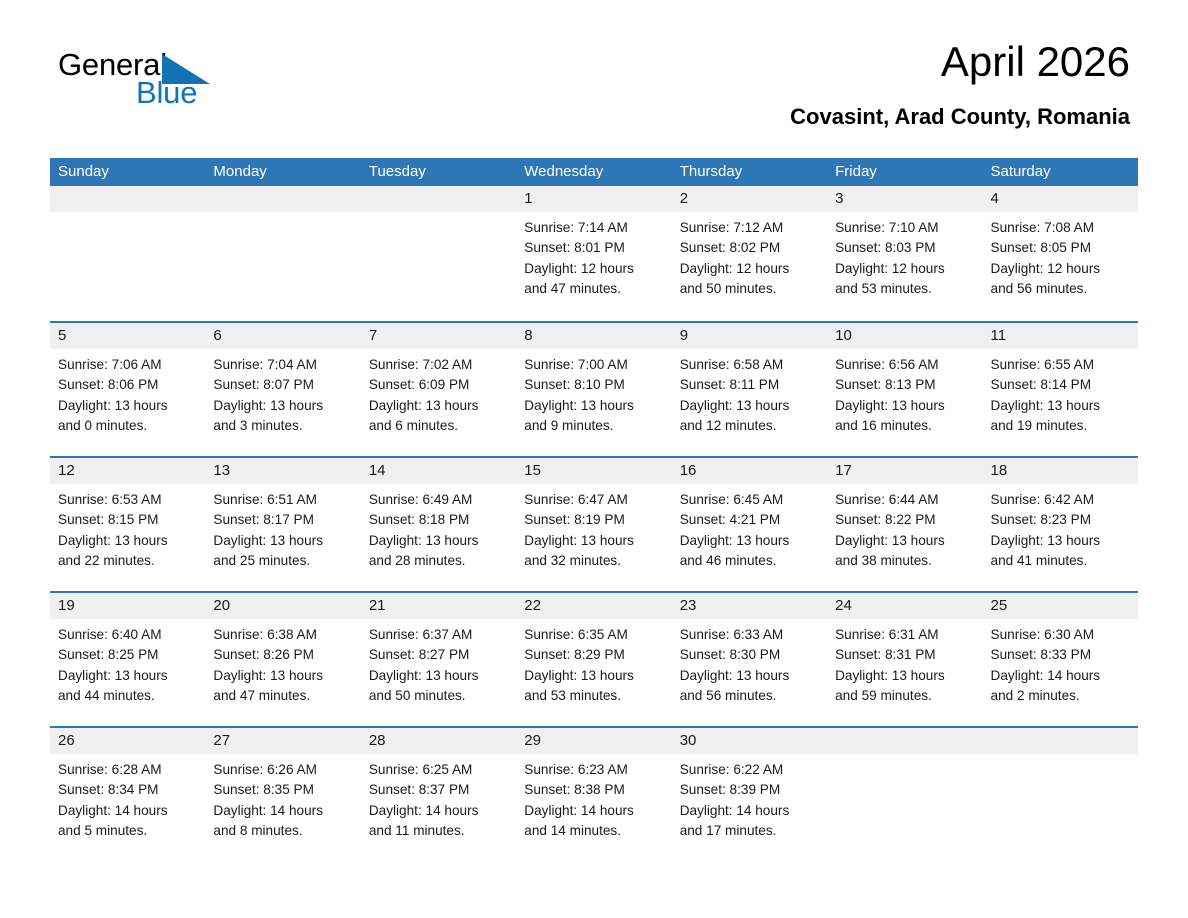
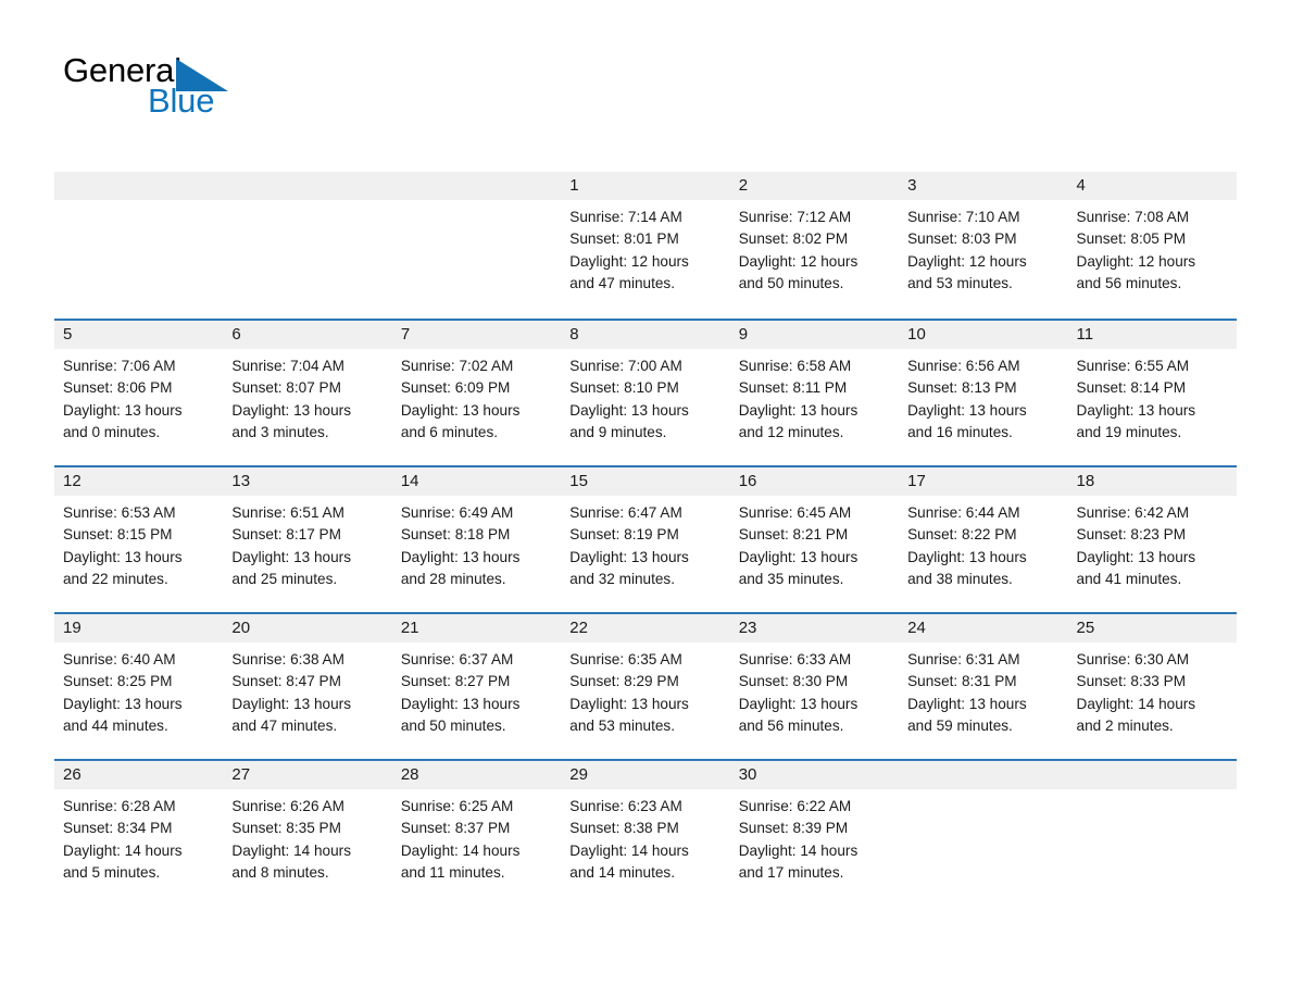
  Genera
  Blue
- April 2026
- Covasint, Arad County, Romania
- Sunday
- Monday
- Tuesday
- Wednesday
- Thursday
- Friday
- Saturday
  1
  Sunrise: 7:14 AM
  Sunset: 8:01 PM
  Daylight: 12 hours
  and 47 minutes.
  2
  Sunrise: 7:12 AM
  Sunset: 8:02 PM
  Daylight: 12 hours
  and 50 minutes.
  3
  Sunrise: 7:10 AM
  Sunset: 8:03 PM
  Daylight: 12 hours
  and 53 minutes.
  4
  Sunrise: 7:08 AM
  Sunset: 8:05 PM
  Daylight: 12 hours
  and 56 minutes.
  5
  Sunrise: 7:06 AM
  Sunset: 8:06 PM
  Daylight: 13 hours
  and 0 minutes.
  6
  Sunrise: 7:04 AM
  Sunset: 8:07 PM
  Daylight: 13 hours
  and 3 minutes.
  7
  Sunrise: 7:02 AM
  Sunset: 6:09 PM
  Daylight: 13 hours
  and 6 minutes.
  8
  Sunrise: 7:00 AM
  Sunset: 8:10 PM
  Daylight: 13 hours
  and 9 minutes.
  9
  Sunrise: 6:58 AM
  Sunset: 8:11 PM
  Daylight: 13 hours
  and 12 minutes.
  10
  Sunrise: 6:56 AM
  Sunset: 8:13 PM
  Daylight: 13 hours
  and 16 minutes.
  11
  Sunrise: 6:55 AM
  Sunset: 8:14 PM
  Daylight: 13 hours
  and 19 minutes.
  12
  Sunrise: 6:53 AM
  Sunset: 8:15 PM
  Daylight: 13 hours
  and 22 minutes.
  13
  Sunrise: 6:51 AM
  Sunset: 8:17 PM
  Daylight: 13 hours
  and 25 minutes.
  14
  Sunrise: 6:49 AM
  Sunset: 8:18 PM
  Daylight: 13 hours
  and 28 minutes.
  15
  Sunrise: 6:47 AM
  Sunset: 8:19 PM
  Daylight: 13 hours
  and 32 minutes.
  16
  Sunrise: 6:45 AM
- Sunset: 4:21 PM
+ Sunset: 8:21 PM
  Daylight: 13 hours
- and 46 minutes.
+ and 35 minutes.
  17
  Sunrise: 6:44 AM
  Sunset: 8:22 PM
  Daylight: 13 hours
  and 38 minutes.
  18
  Sunrise: 6:42 AM
  Sunset: 8:23 PM
  Daylight: 13 hours
  and 41 minutes.
  19
  Sunrise: 6:40 AM
  Sunset: 8:25 PM
  Daylight: 13 hours
  and 44 minutes.
  20
  Sunrise: 6:38 AM
- Sunset: 8:26 PM
+ Sunset: 8:47 PM
  Daylight: 13 hours
  and 47 minutes.
  21
  Sunrise: 6:37 AM
  Sunset: 8:27 PM
  Daylight: 13 hours
  and 50 minutes.
  22
  Sunrise: 6:35 AM
  Sunset: 8:29 PM
  Daylight: 13 hours
  and 53 minutes.
  23
  Sunrise: 6:33 AM
  Sunset: 8:30 PM
  Daylight: 13 hours
  and 56 minutes.
  24
  Sunrise: 6:31 AM
  Sunset: 8:31 PM
  Daylight: 13 hours
  and 59 minutes.
  25
  Sunrise: 6:30 AM
  Sunset: 8:33 PM
  Daylight: 14 hours
  and 2 minutes.
  26
  Sunrise: 6:28 AM
  Sunset: 8:34 PM
  Daylight: 14 hours
  and 5 minutes.
  27
  Sunrise: 6:26 AM
  Sunset: 8:35 PM
  Daylight: 14 hours
  and 8 minutes.
  28
  Sunrise: 6:25 AM
  Sunset: 8:37 PM
  Daylight: 14 hours
  and 11 minutes.
  29
  Sunrise: 6:23 AM
  Sunset: 8:38 PM
  Daylight: 14 hours
  and 14 minutes.
  30
  Sunrise: 6:22 AM
  Sunset: 8:39 PM
  Daylight: 14 hours
  and 17 minutes.
